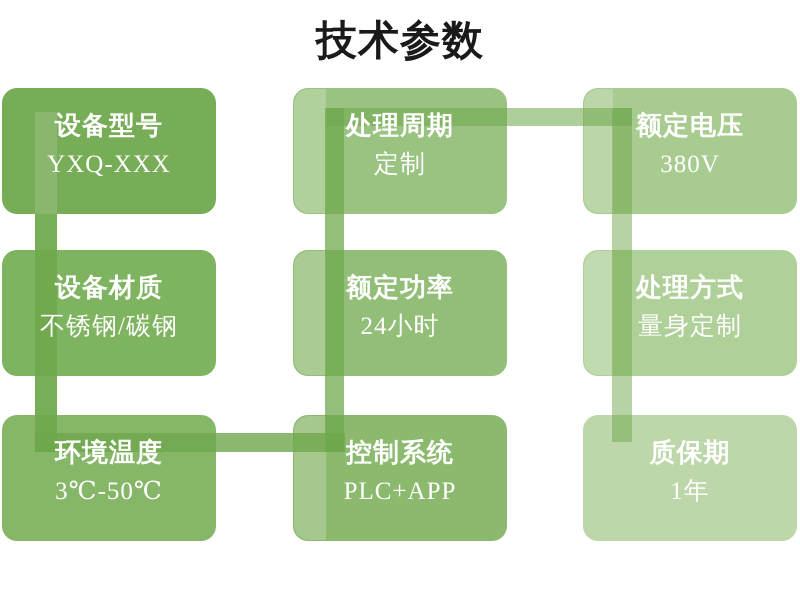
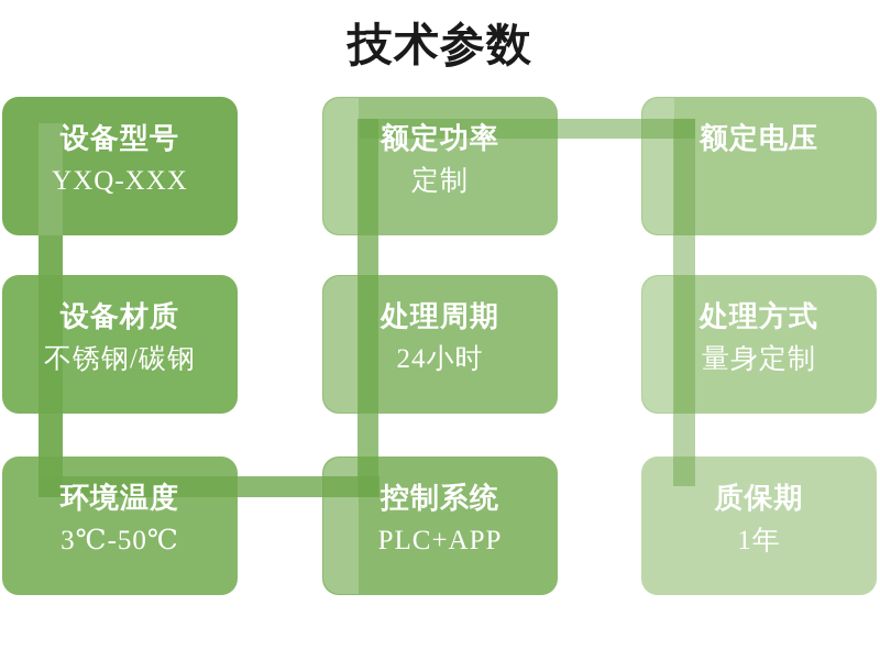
  技术参数
  设备型号
  YXQ-XXX
  设备材质
  不锈钢/碳钢
  环境温度
  3℃-50℃
- 处理周期
+ 额定功率
  定制
- 额定功率
+ 处理周期
  24小时
  控制系统
  PLC+APP
  额定电压
- 380V
  处理方式
  量身定制
  质保期
  1年
